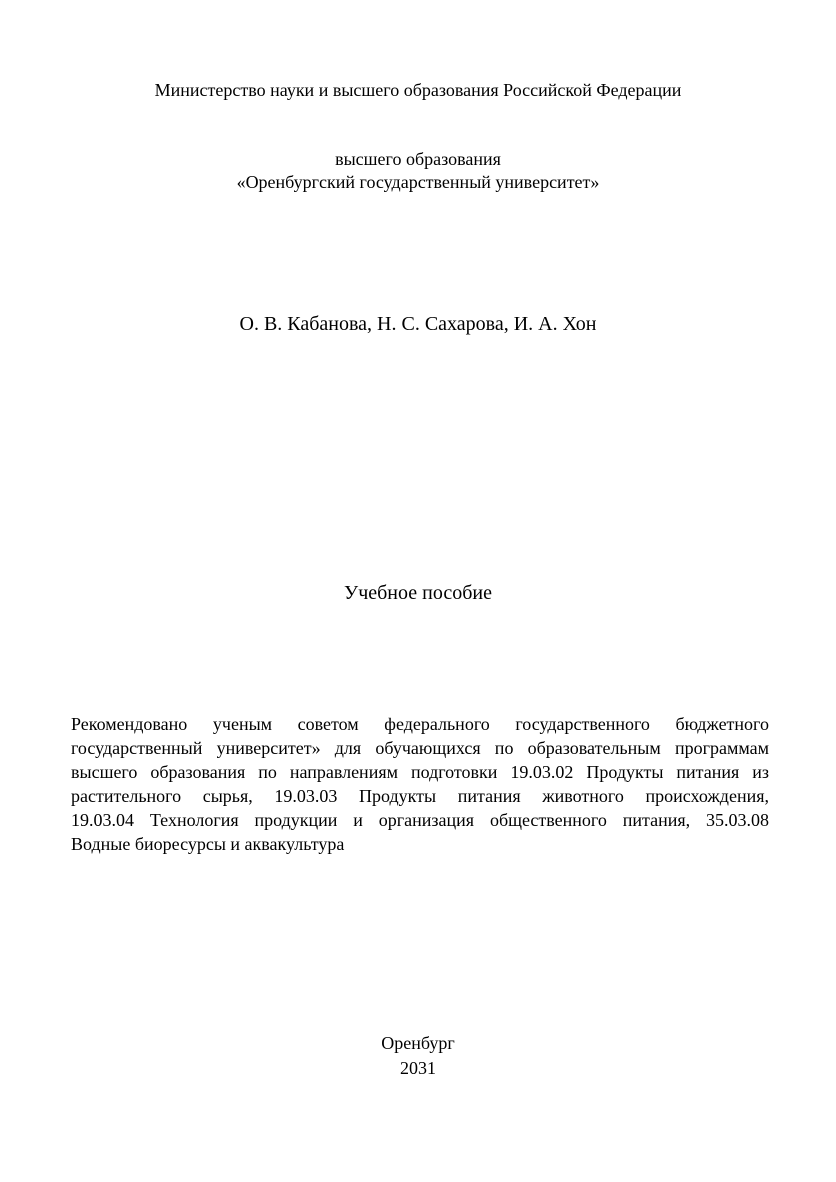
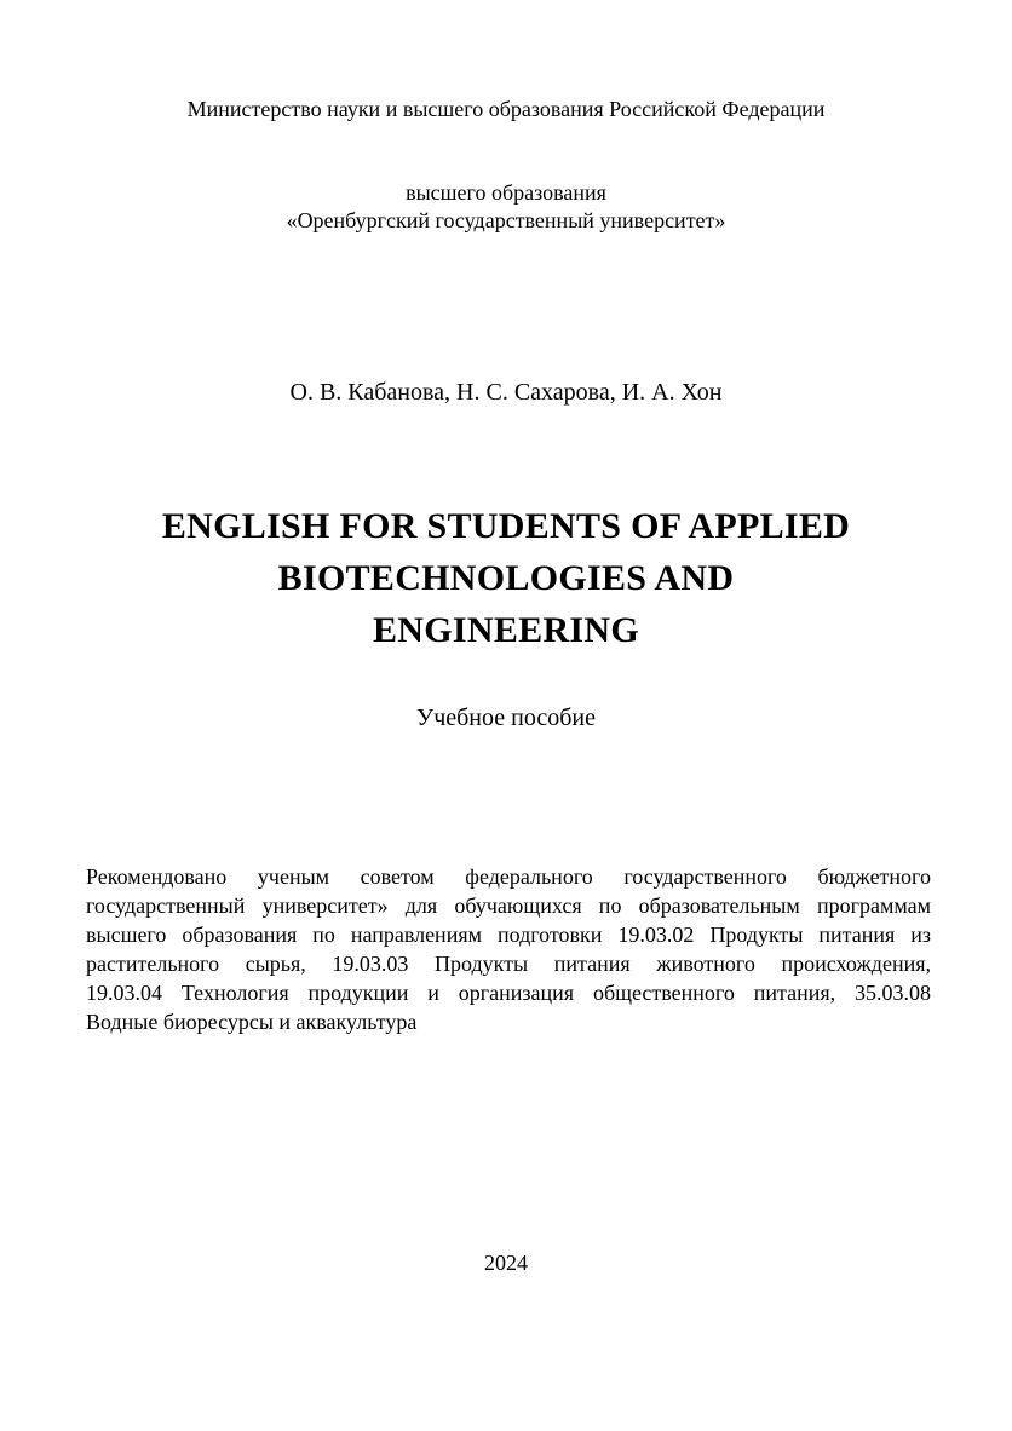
  Министерство науки и высшего образования Российской Федерации
  высшего образования
  «Оренбургский государственный университет»
  О. В. Кабанова, Н. С. Сахарова, И. А. Хон
+ ENGLISH FOR STUDENTS OF APPLIED
+ BIOTECHNOLOGIES AND
+ ENGINEERING
  Учебное пособие
  Рекомендовано ученым советом федерального государственного бюджетного
  государственный университет» для обучающихся по образовательным программам
  высшего образования по направлениям подготовки 19.03.02 Продукты питания из
  растительного сырья, 19.03.03 Продукты питания животного происхождения,
  19.03.04 Технология продукции и организация общественного питания, 35.03.08
  Водные биоресурсы и аквакультура
- Оренбург
- 2031
+ 2024
